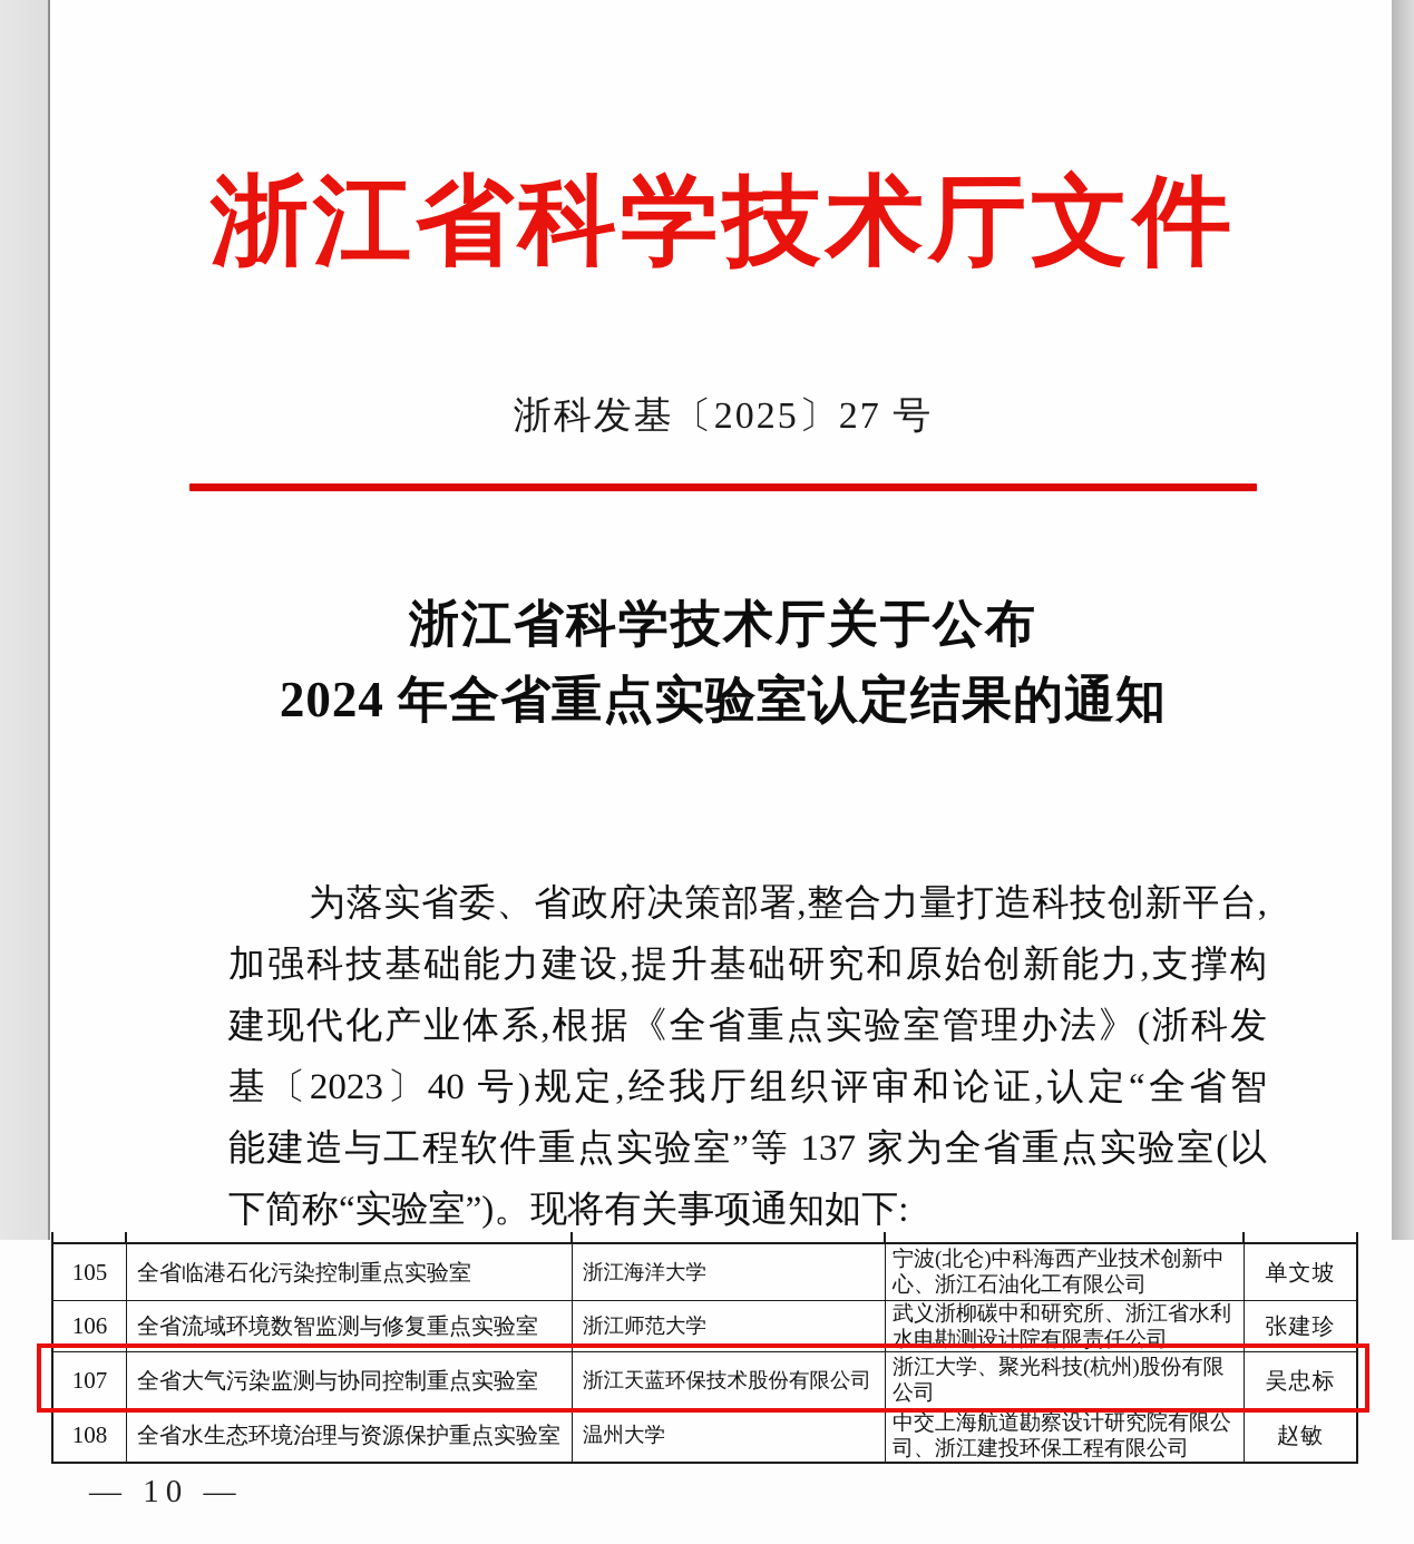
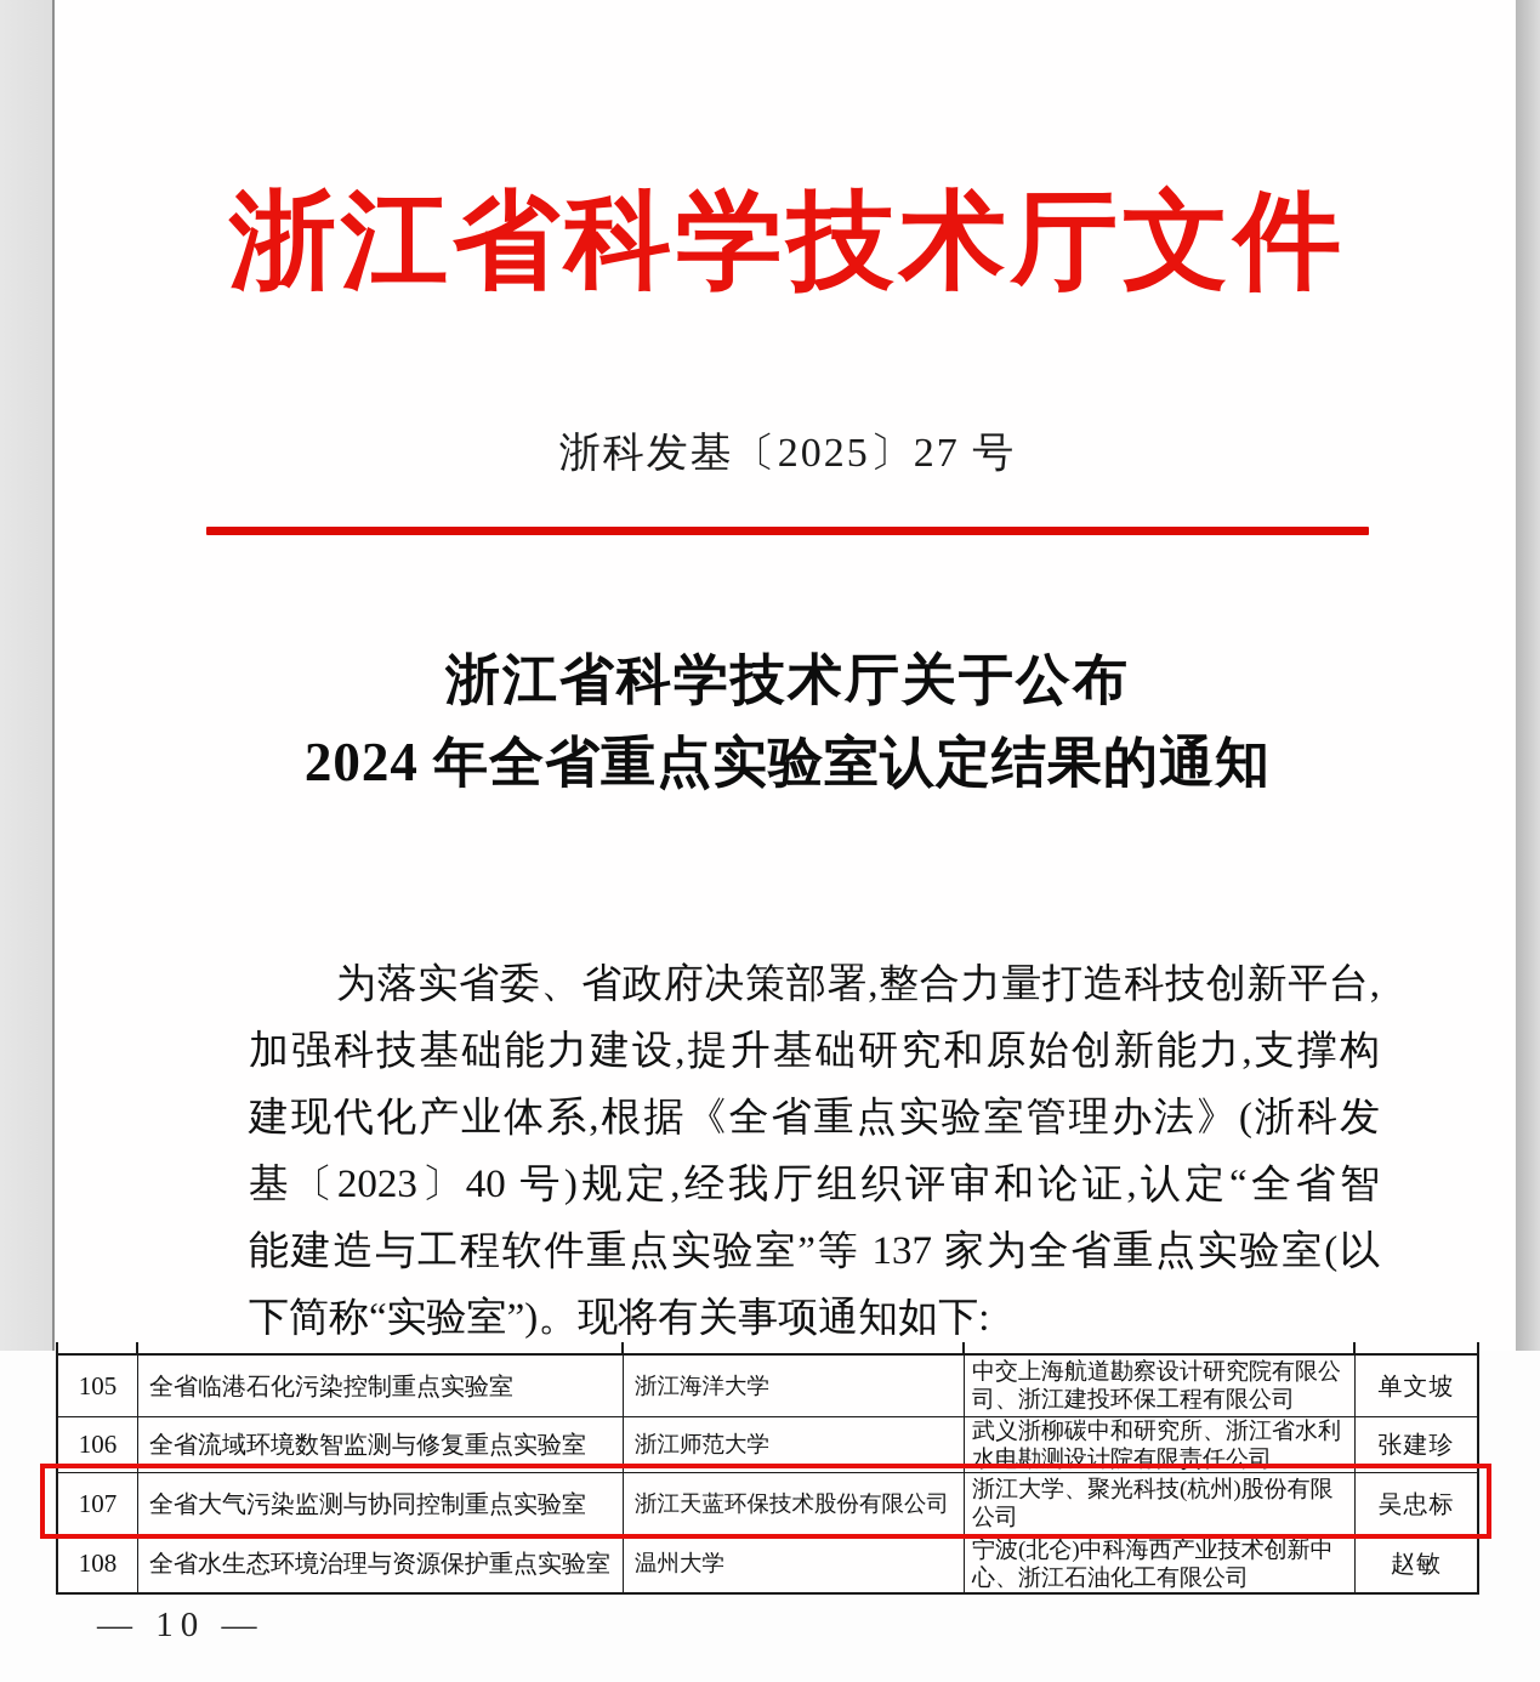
  浙江省科学技术厅文件
  浙科发基〔2025〕27 号
  浙江省科学技术厅关于公布
  2024 年全省重点实验室认定结果的通知
  为落实省委、省政府决策部署,整合力量打造科技创新平台,
  加强科技基础能力建设,提升基础研究和原始创新能力,支撑构
  建现代化产业体系,根据《全省重点实验室管理办法》(浙科发
  基〔2023〕40 号)规定,经我厅组织评审和论证,认定“全省智
  能建造与工程软件重点实验室”等 137 家为全省重点实验室(以
  下简称“实验室”)。现将有关事项通知如下:
  105
  全省临港石化污染控制重点实验室
  浙江海洋大学
- 宁波(北仑)中科海西产业技术创新中心、浙江石油化工有限公司
+ 中交上海航道勘察设计研究院有限公司、浙江建投环保工程有限公司
  单文坡
  106
  全省流域环境数智监测与修复重点实验室
  浙江师范大学
  武义浙柳碳中和研究所、浙江省水利水电勘测设计院有限责任公司
  张建珍
  107
  全省大气污染监测与协同控制重点实验室
  浙江天蓝环保技术股份有限公司
  浙江大学、聚光科技(杭州)股份有限公司
  吴忠标
  108
  全省水生态环境治理与资源保护重点实验室
  温州大学
- 中交上海航道勘察设计研究院有限公司、浙江建投环保工程有限公司
+ 宁波(北仑)中科海西产业技术创新中心、浙江石油化工有限公司
  赵敏
  — 10 —
